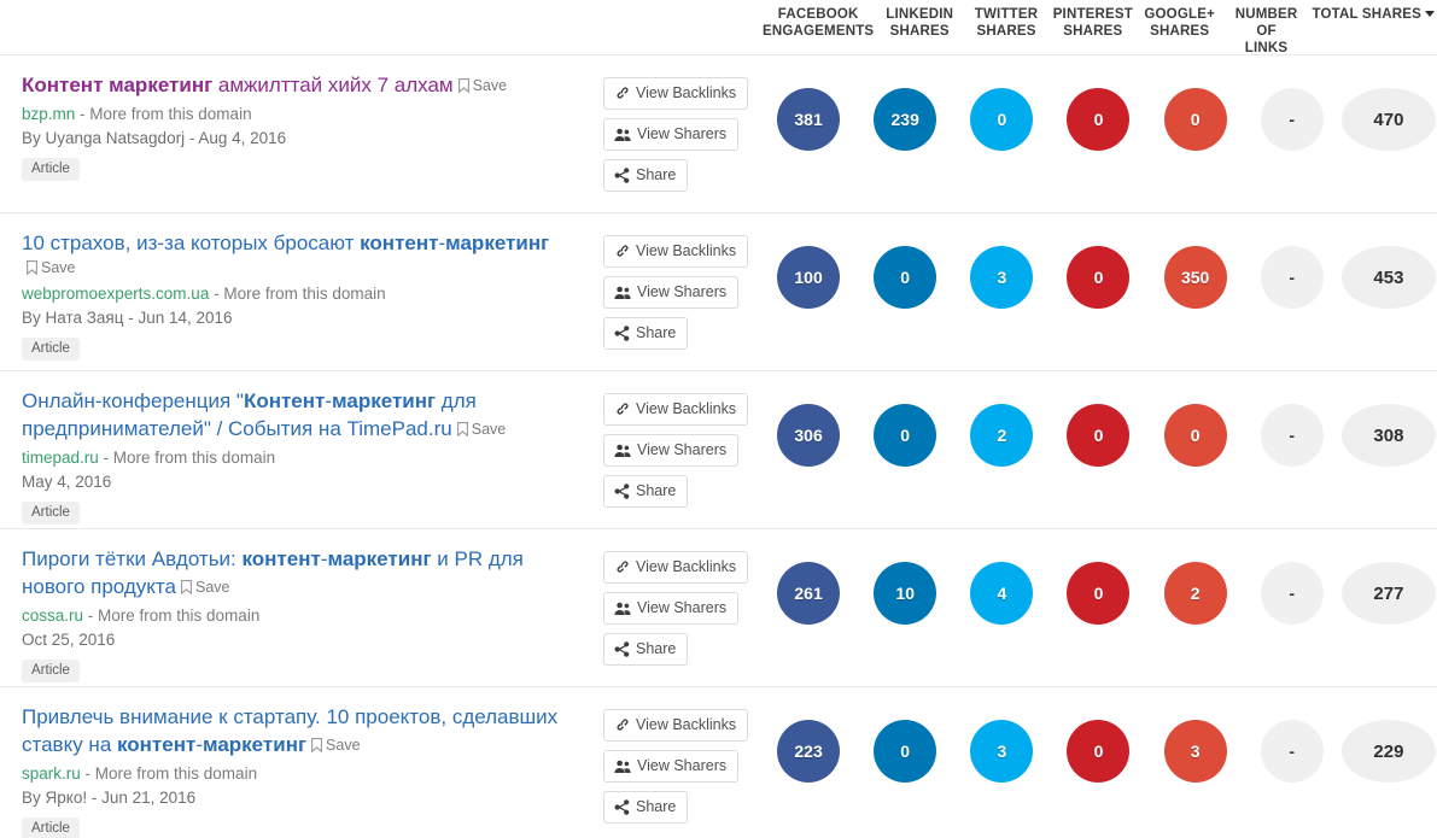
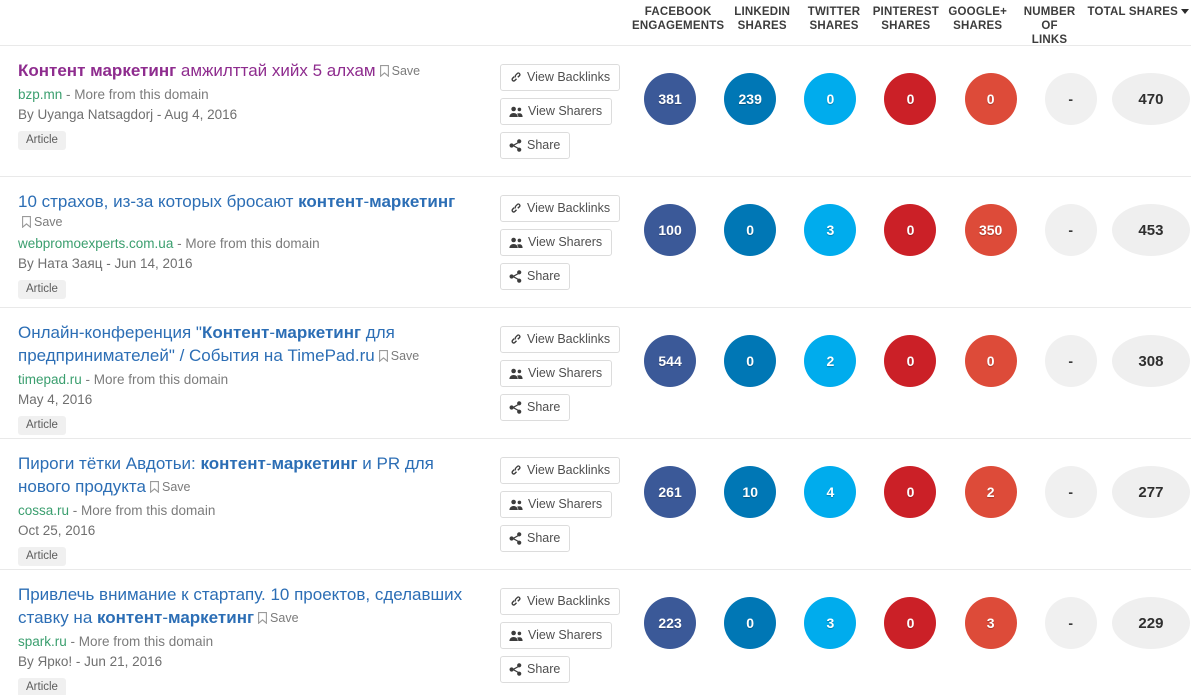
  FACEBOOK
  ENGAGEMENTS
  LINKEDIN
  SHARES
  TWITTER
  SHARES
  PINTEREST
  SHARES
  GOOGLE+
  SHARES
  NUMBER OF
  LINKS
  TOTAL SHARES
- Контент маркетинг амжилттай хийх 7 алхам Save
+ Контент маркетинг амжилттай хийх 5 алхам Save
  bzp.mn - More from this domain
  By Uyanga Natsagdorj - Aug 4, 2016
  Article
  View Backlinks
  View Sharers
  Share
  381
  239
  0
  0
  0
  -
  470
  10 страхов, из-за которых бросают контент-маркетинг
  Save
  webpromoexperts.com.ua - More from this domain
  By Ната Заяц - Jun 14, 2016
  Article
  View Backlinks
  View Sharers
  Share
  100
  0
  3
  0
  350
  -
  453
  Онлайн-конференция "Контент-маркетинг для предпринимателей" / События на TimePad.ru Save
  timepad.ru - More from this domain
  May 4, 2016
  Article
  View Backlinks
  View Sharers
  Share
- 306
+ 544
  0
  2
  0
  0
  -
  308
  Пироги тётки Авдотьи: контент-маркетинг и PR для нового продукта Save
  cossa.ru - More from this domain
  Oct 25, 2016
  Article
  View Backlinks
  View Sharers
  Share
  261
  10
  4
  0
  2
  -
  277
  Привлечь внимание к стартапу. 10 проектов, сделавших ставку на контент-маркетинг Save
  spark.ru - More from this domain
  By Ярко! - Jun 21, 2016
  Article
  View Backlinks
  View Sharers
  Share
  223
  0
  3
  0
  3
  -
  229
